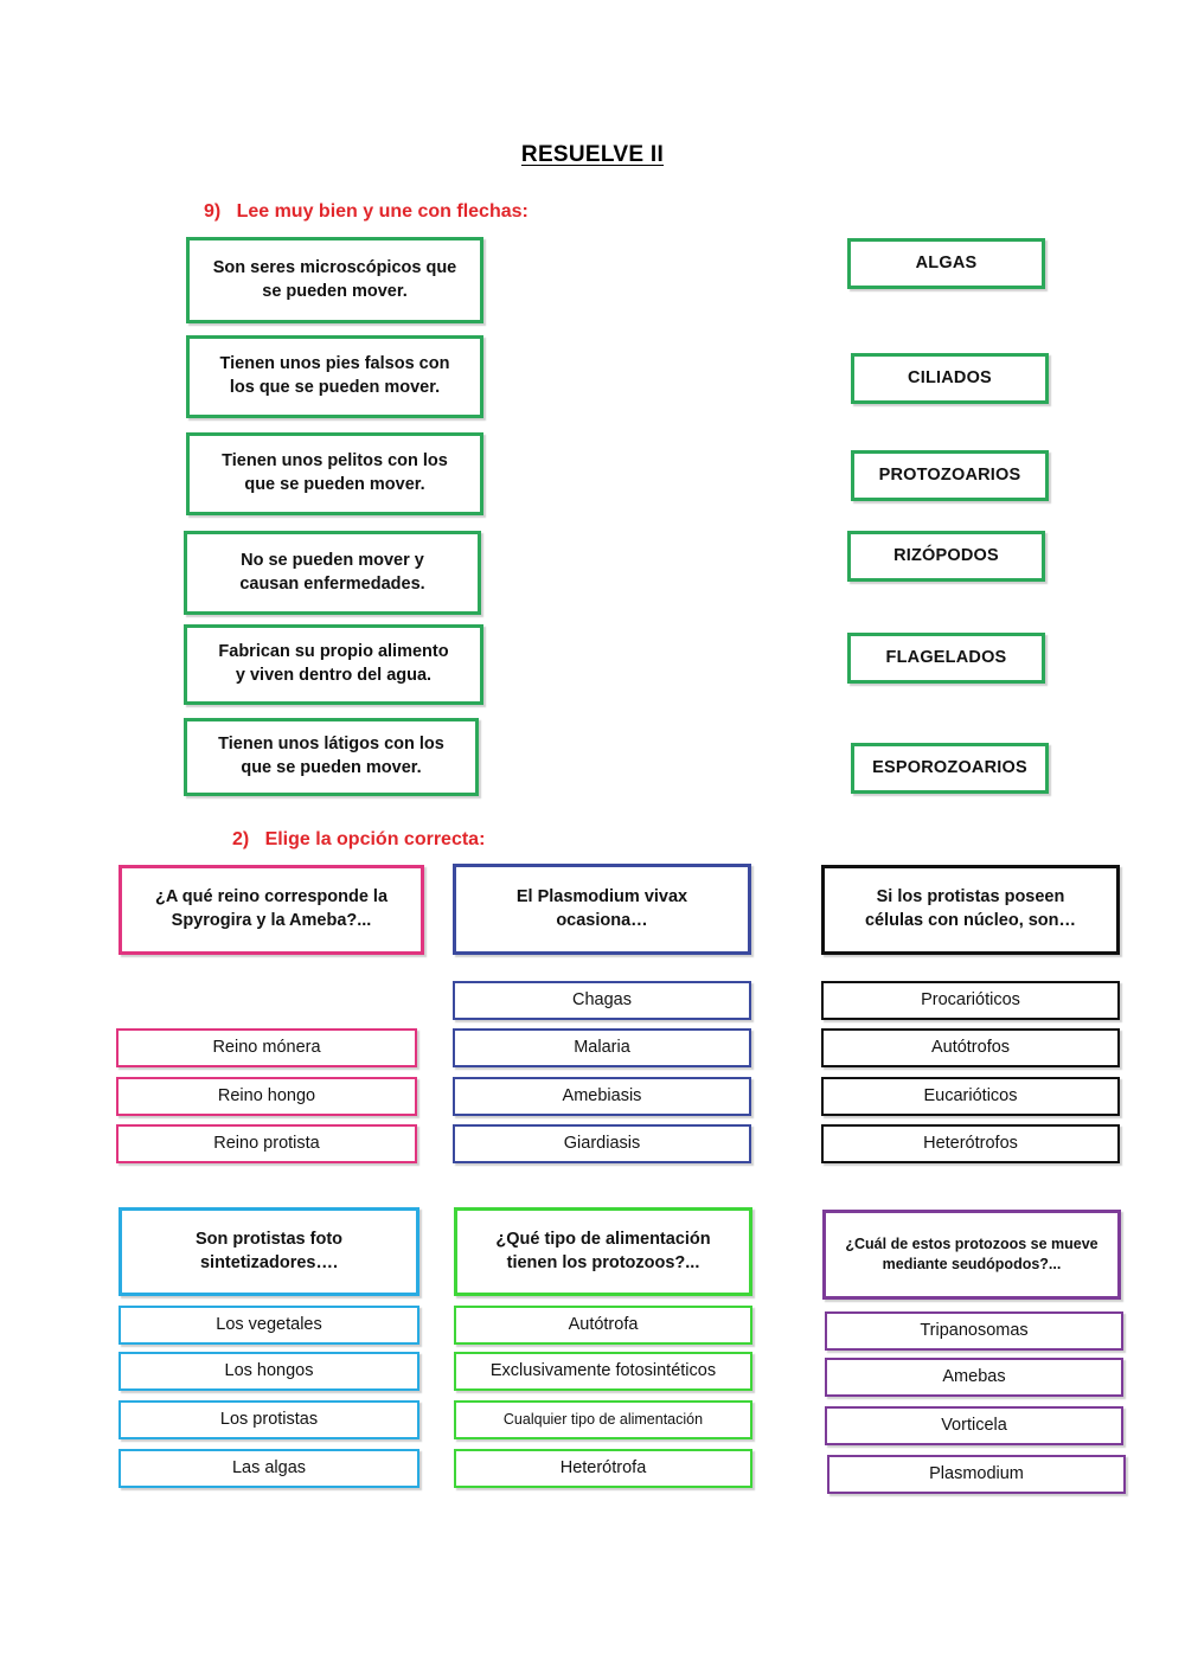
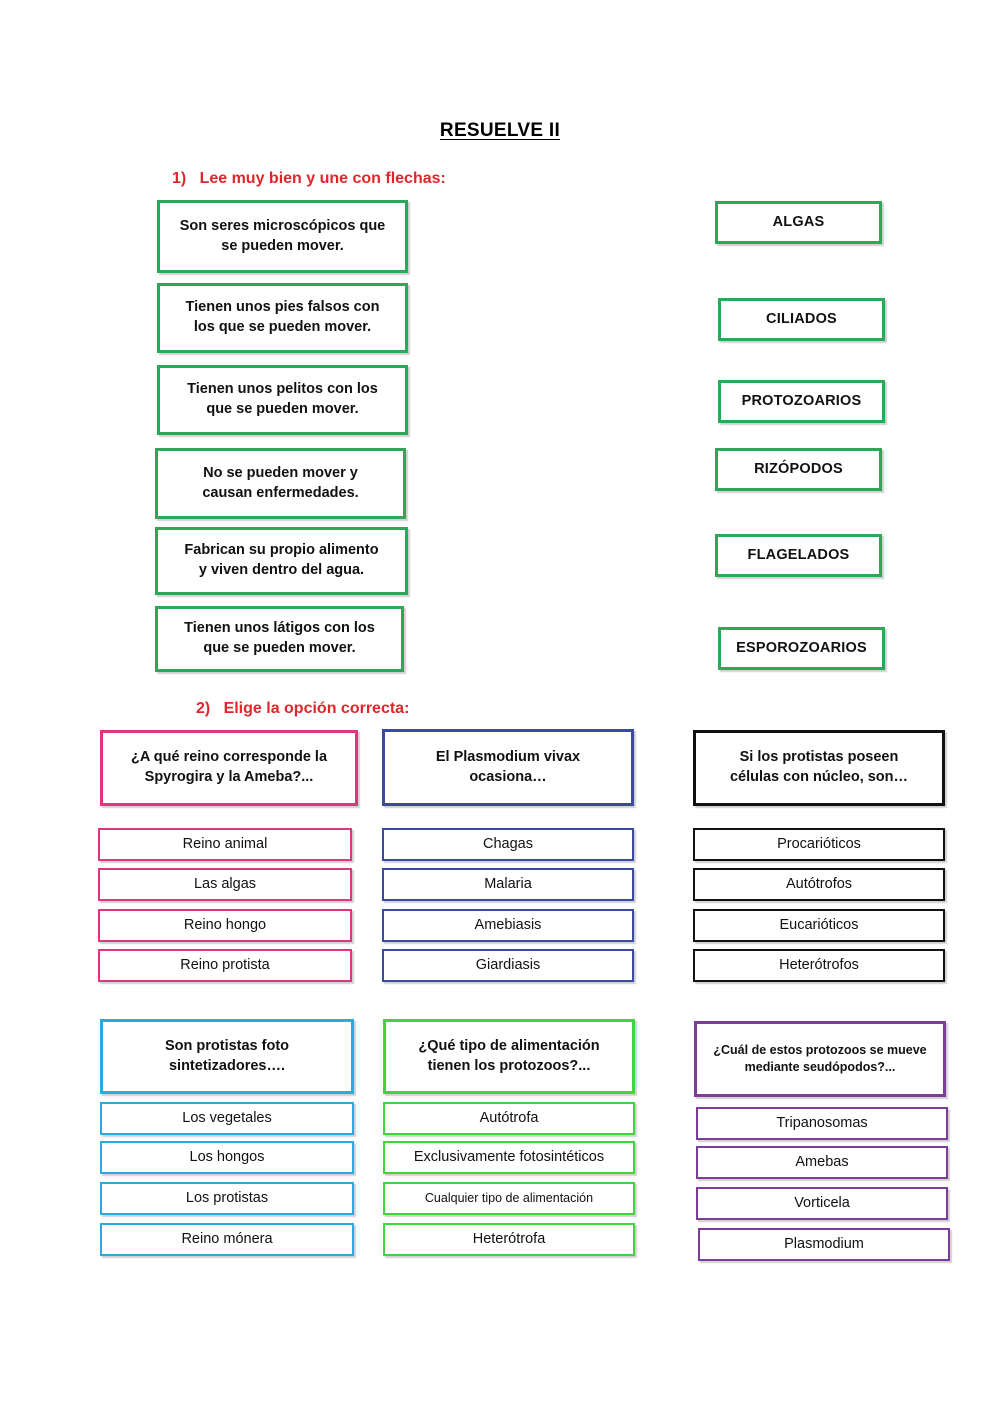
  RESUELVE II
- 9) Lee muy bien y une con flechas:
+ 1) Lee muy bien y une con flechas:
  Son seres microscópicos que
  se pueden mover.
  Tienen unos pies falsos con
  los que se pueden mover.
  Tienen unos pelitos con los
  que se pueden mover.
  No se pueden mover y
  causan enfermedades.
  Fabrican su propio alimento
  y viven dentro del agua.
  Tienen unos látigos con los
  que se pueden mover.
  ALGAS
  CILIADOS
  PROTOZOARIOS
  RIZÓPODOS
  FLAGELADOS
  ESPOROZOARIOS
  2) Elige la opción correcta:
  ¿A qué reino corresponde la
  Spyrogira y la Ameba?...
+ Reino animal
- Reino mónera
+ Las algas
  Reino hongo
  Reino protista
  El Plasmodium vivax
  ocasiona…
  Chagas
  Malaria
  Amebiasis
  Giardiasis
  Si los protistas poseen
  células con núcleo, son…
  Procarióticos
  Autótrofos
  Eucarióticos
  Heterótrofos
  Son protistas foto
  sintetizadores….
  Los vegetales
  Los hongos
  Los protistas
- Las algas
+ Reino mónera
  ¿Qué tipo de alimentación
  tienen los protozoos?...
  Autótrofa
  Exclusivamente fotosintéticos
  Cualquier tipo de alimentación
  Heterótrofa
  ¿Cuál de estos protozoos se mueve
  mediante seudópodos?...
  Tripanosomas
  Amebas
  Vorticela
  Plasmodium
